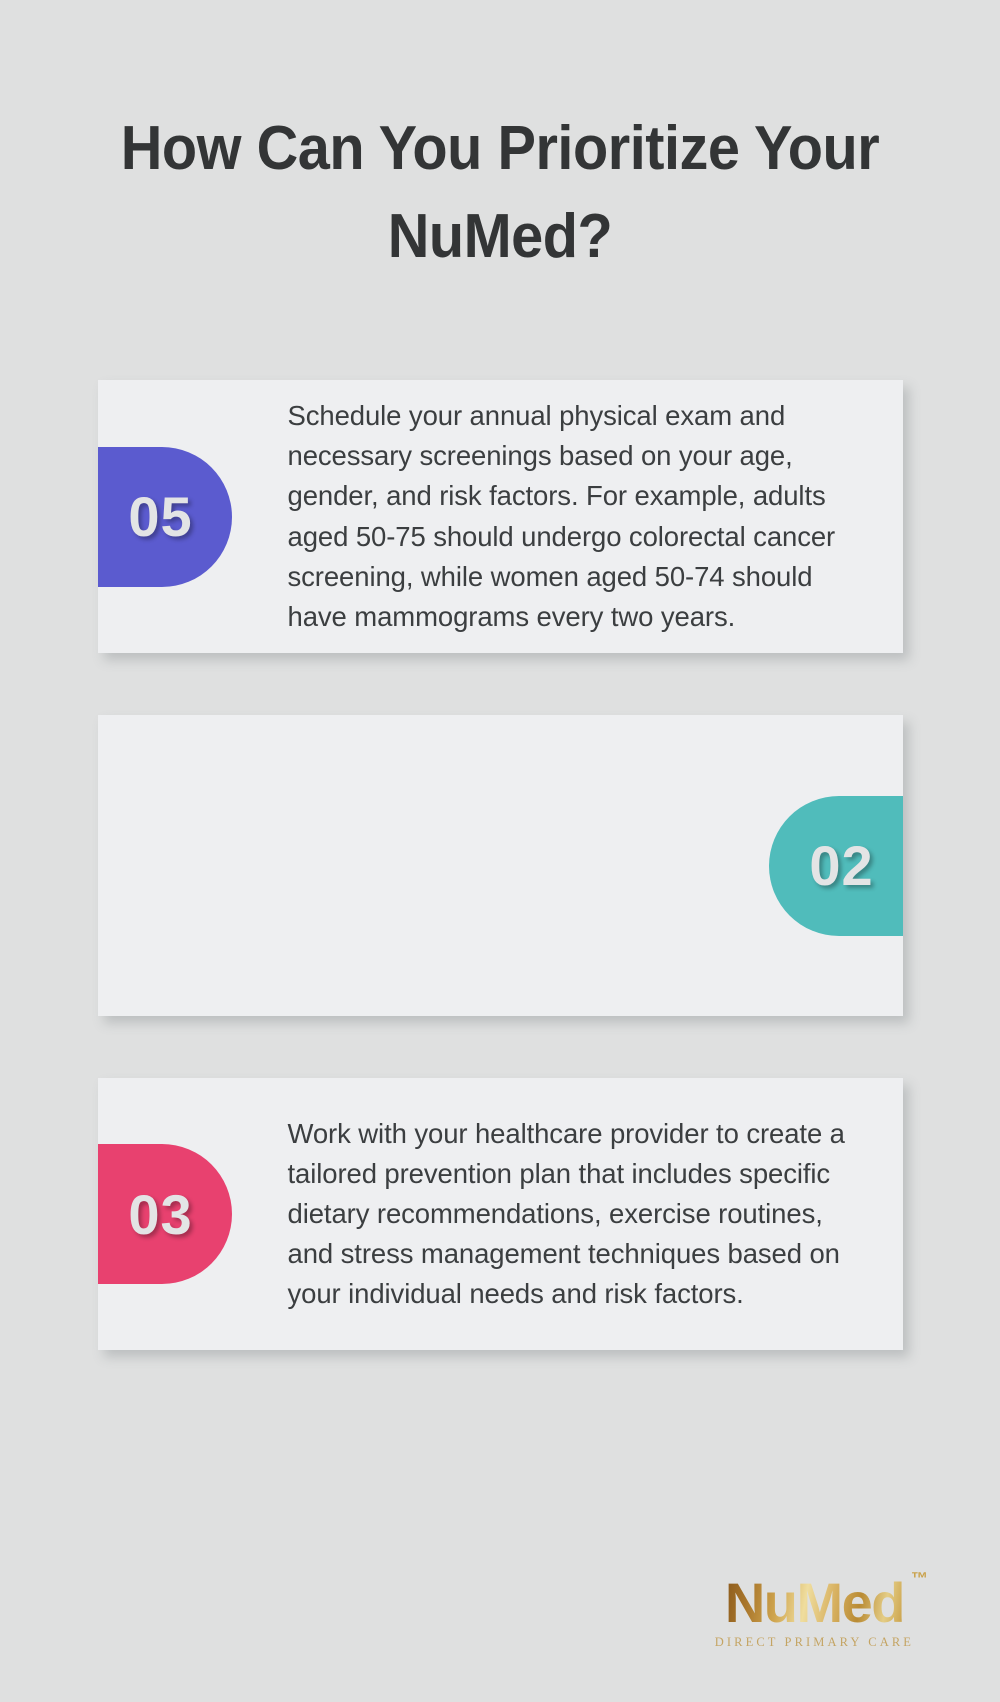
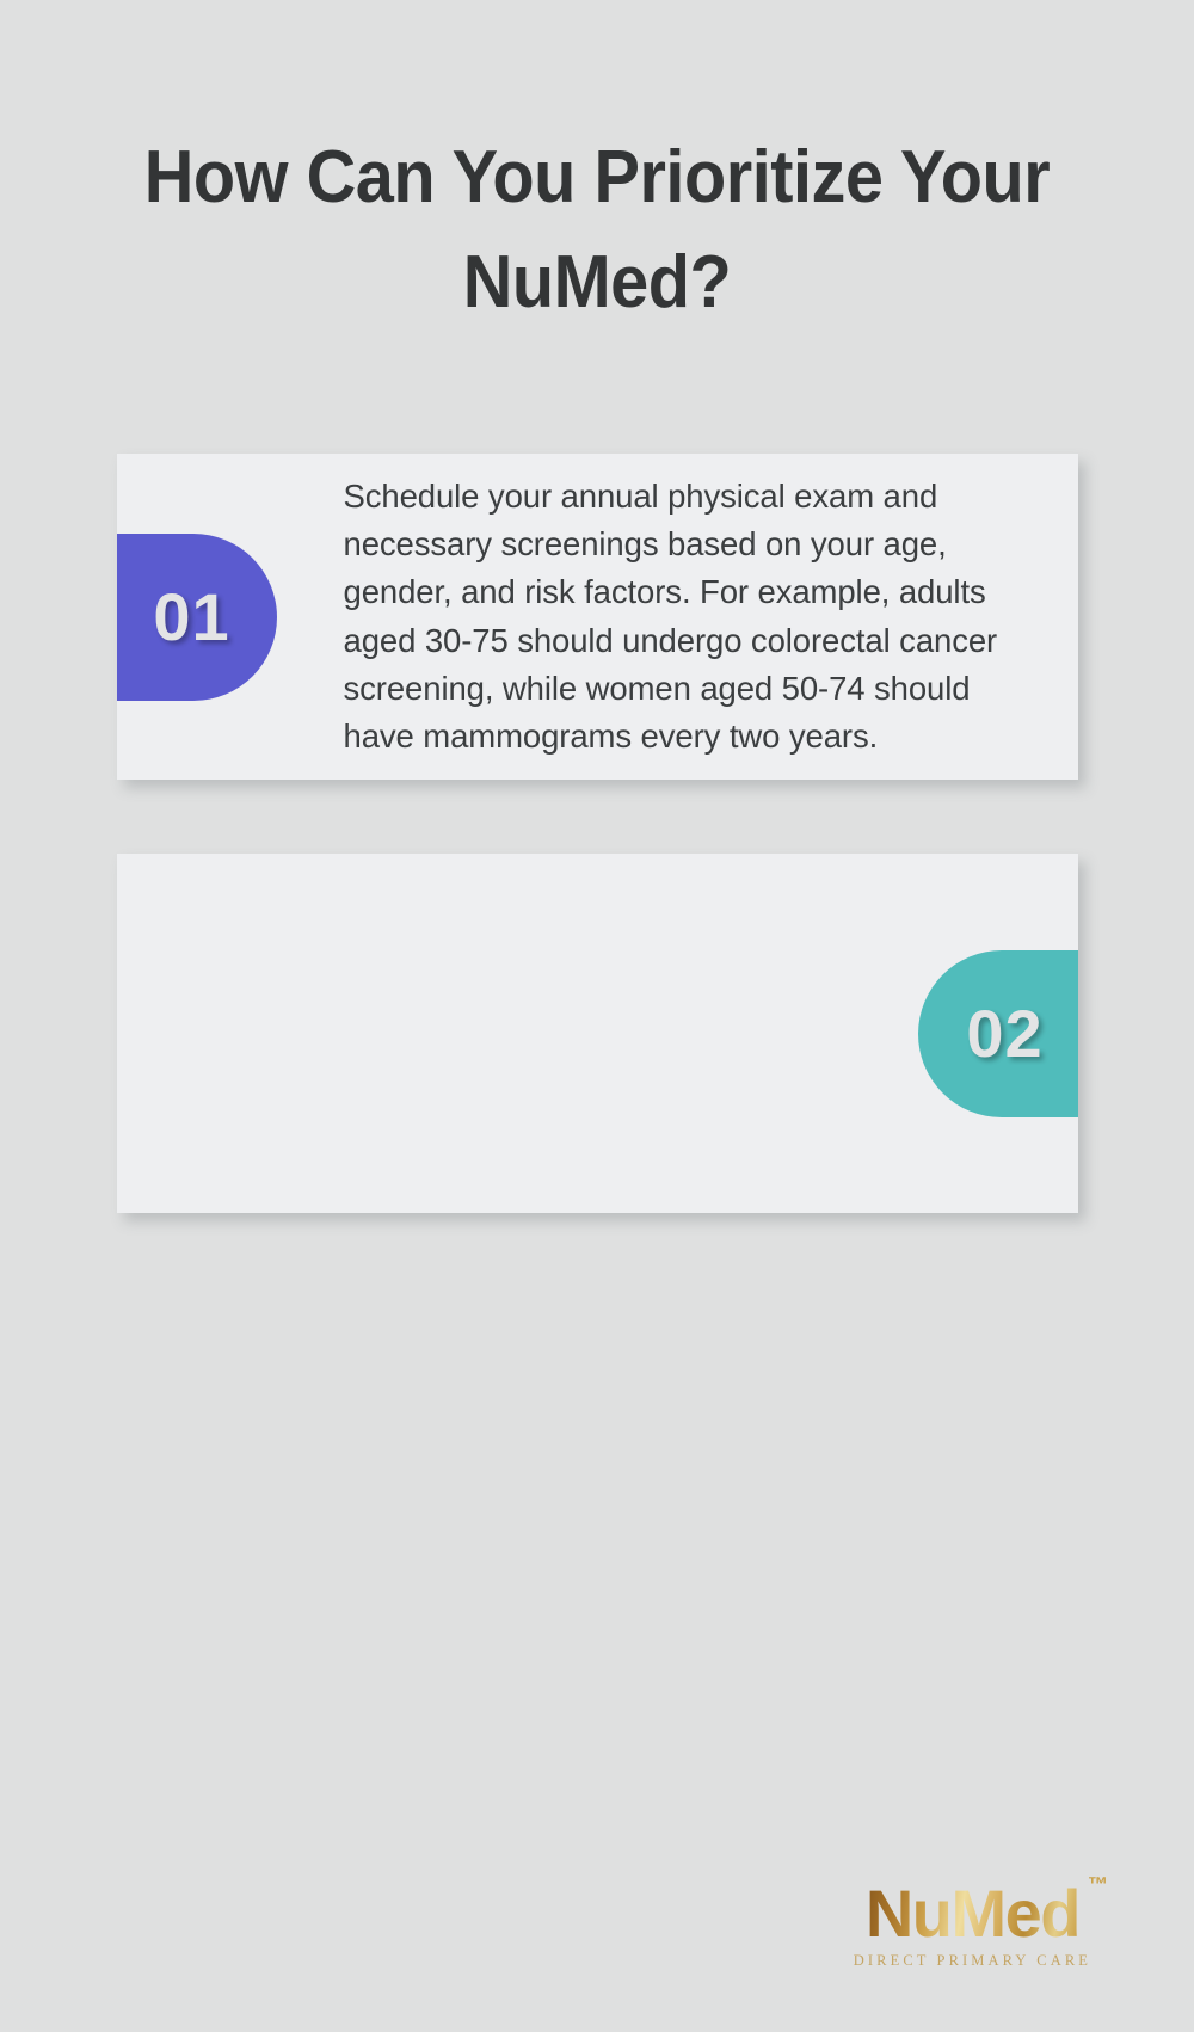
  How Can You Prioritize Your NuMed?
- 05
+ 01
- Schedule your annual physical exam and necessary screenings based on your age, gender, and risk factors. For example, adults aged 50-75 should undergo colorectal cancer screening, while women aged 50-74 should have mammograms every two years.
+ Schedule your annual physical exam and necessary screenings based on your age, gender, and risk factors. For example, adults aged 30-75 should undergo colorectal cancer screening, while women aged 50-74 should have mammograms every two years.
  02
- 03
- Work with your healthcare provider to create a tailored prevention plan that includes specific dietary recommendations, exercise routines, and stress management techniques based on your individual needs and risk factors.
  NuMed
  ™
  DIRECT PRIMARY CARE
